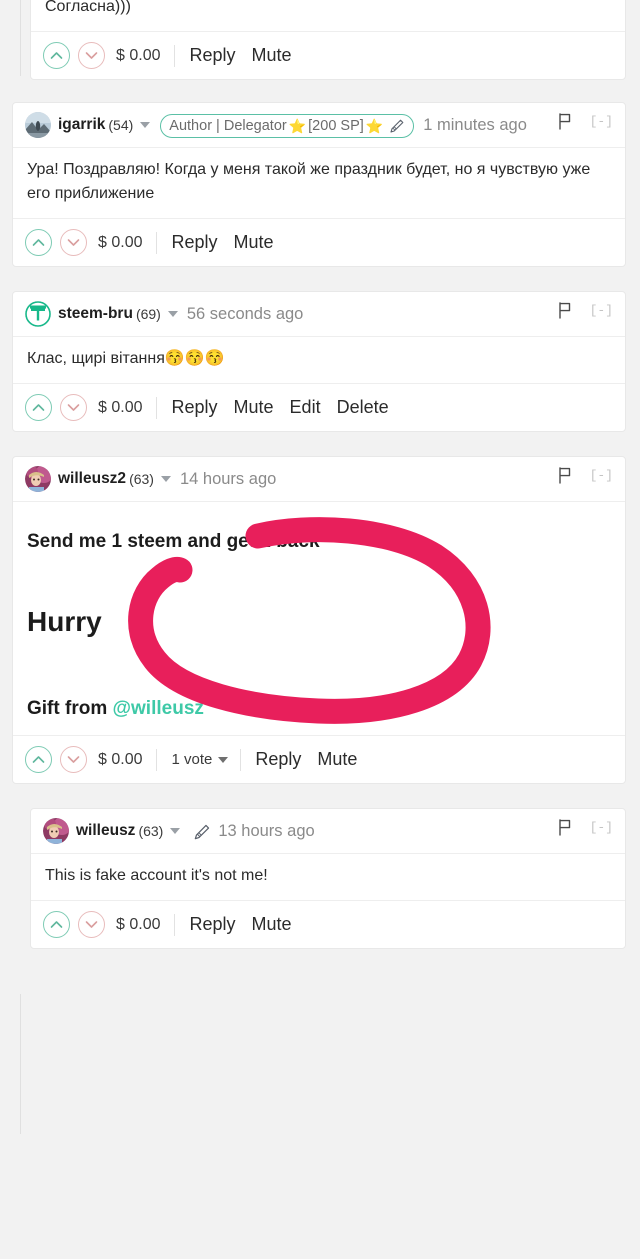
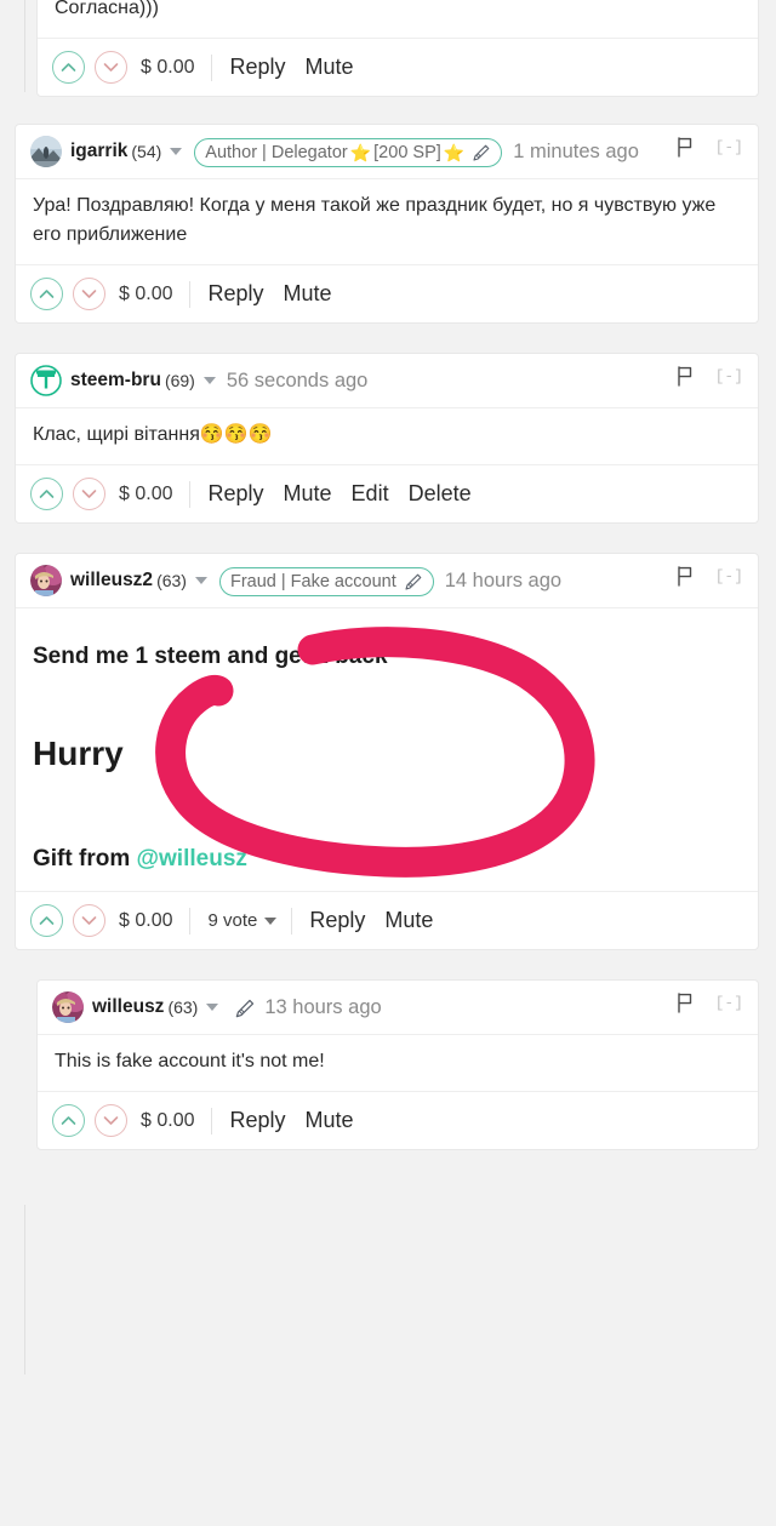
  Согласна)))
  $ 0.00
  Reply
  Mute
  igarrik
  (54)
  Author | Delegator
  ⭐
  [200 SP]
  ⭐
  1 minutes ago
  [-]
  Ура! Поздравляю! Когда у меня такой же праздник будет, но я чувствую уже его приближение
  $ 0.00
  Reply
  Mute
  steem-bru
  (69)
  56 seconds ago
  [-]
  Клас, щирі вітання😚😚😚
  $ 0.00
  Reply
  Mute
  Edit
  Delete
  willeusz2
  (63)
+ Fraud | Fake account
  14 hours ago
  [-]
  Send me 1 steem and ge
  Hurry
  Gift from @willeusz
  $ 0.00
- 1 vote
+ 9 vote
  Reply
  Mute
  willeusz
  (63)
  13 hours ago
  [-]
  This is fake account it's not me!
  $ 0.00
  Reply
  Mute
